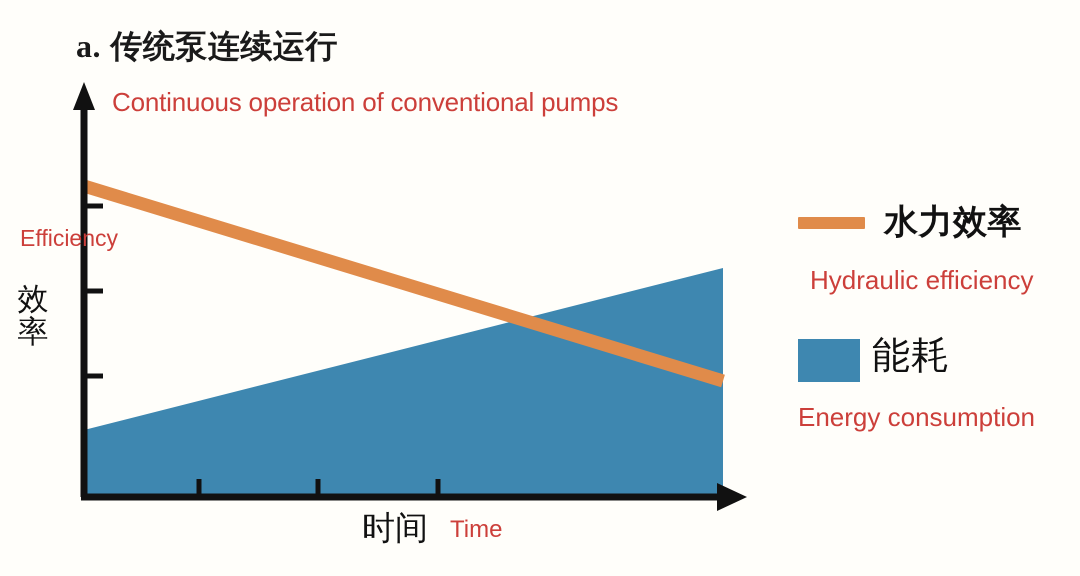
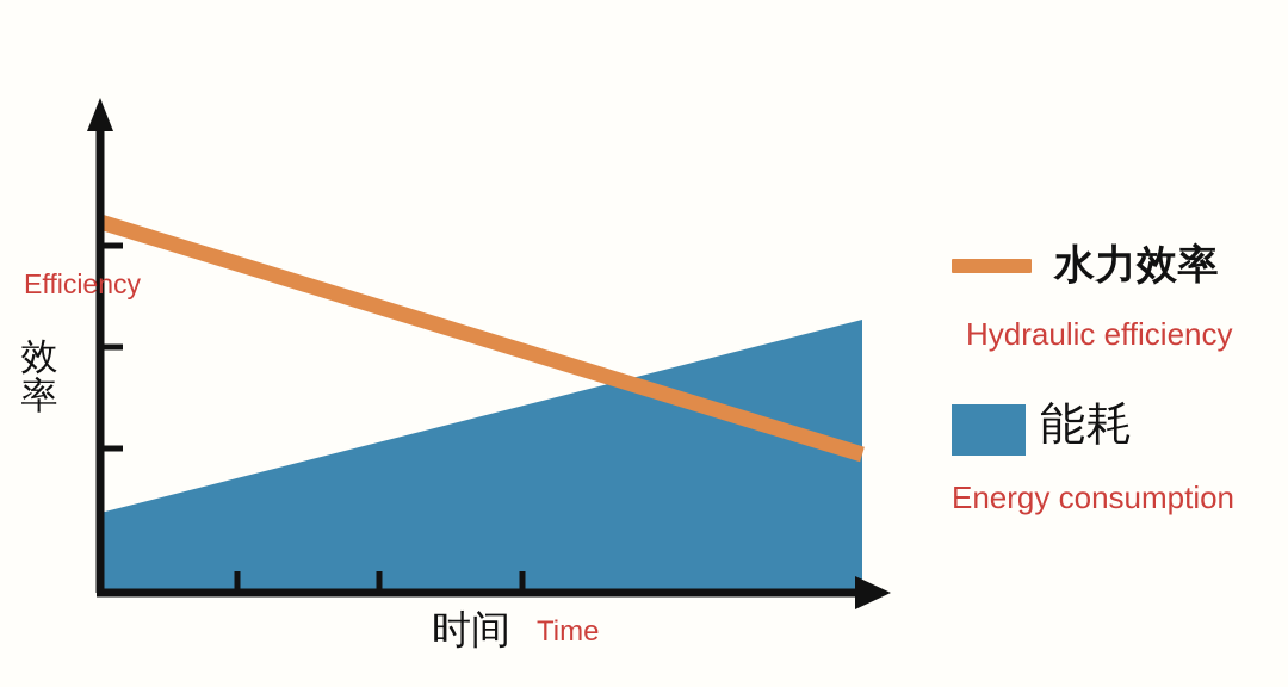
- a. 传统泵连续运行
- Continuous operation of conventional pumps
  Efficiency
  效率
  时间
  Time
  水力效率
  Hydraulic efficiency
  能耗
  Energy consumption
